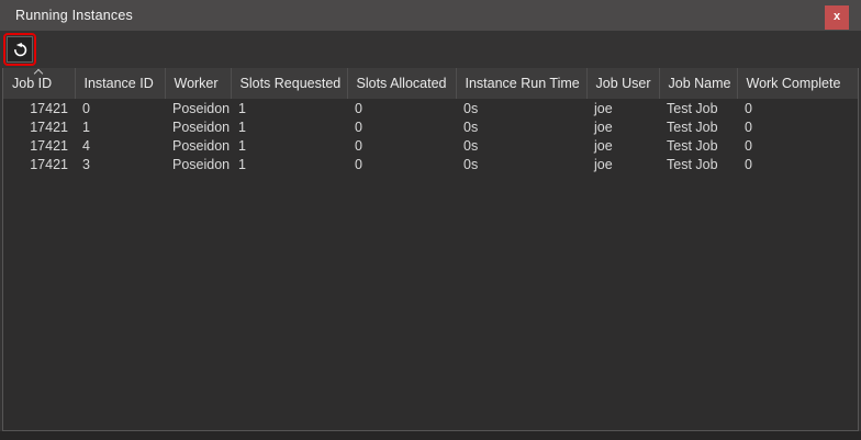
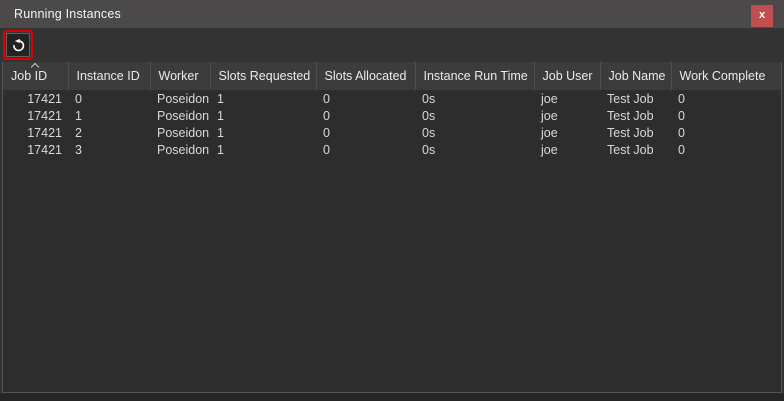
  Running Instances
  x
  Job ID	Instance ID	Worker	Slots Requested	Slots Allocated	Instance Run Time	Job User	Job Name	Work Complete
  17421	0	Poseidon	1	0	0s	joe	Test Job	0
  17421	1	Poseidon	1	0	0s	joe	Test Job	0
- 17421	4	Poseidon	1	0	0s	joe	Test Job	0
+ 17421	2	Poseidon	1	0	0s	joe	Test Job	0
  17421	3	Poseidon	1	0	0s	joe	Test Job	0
